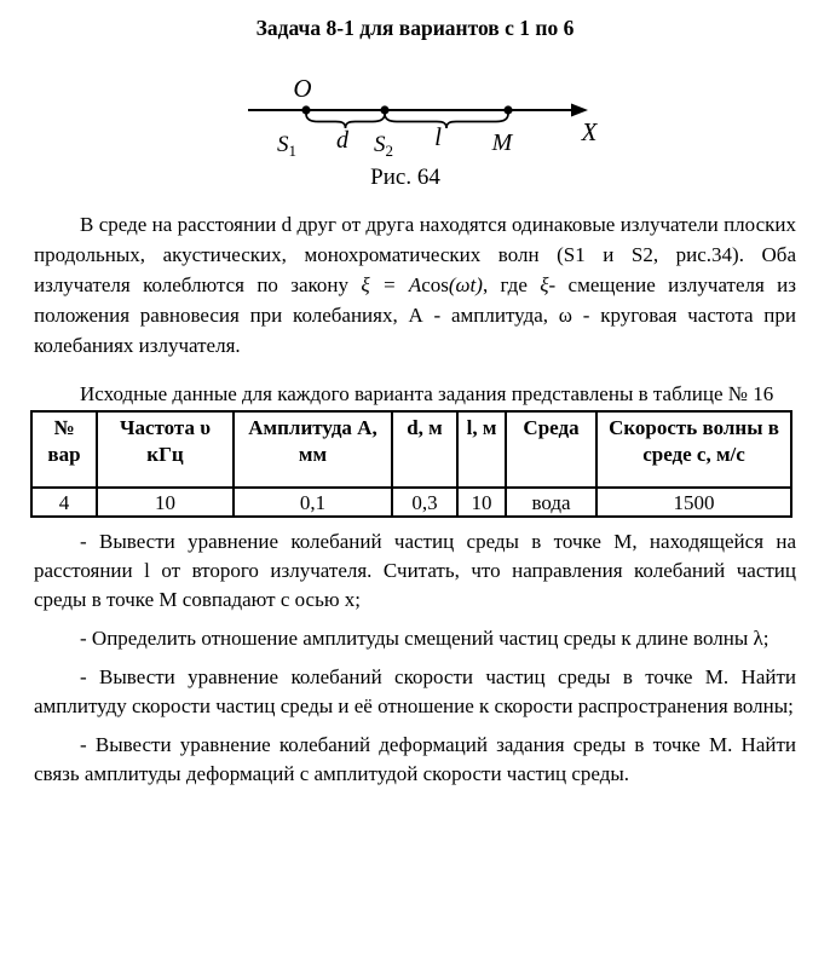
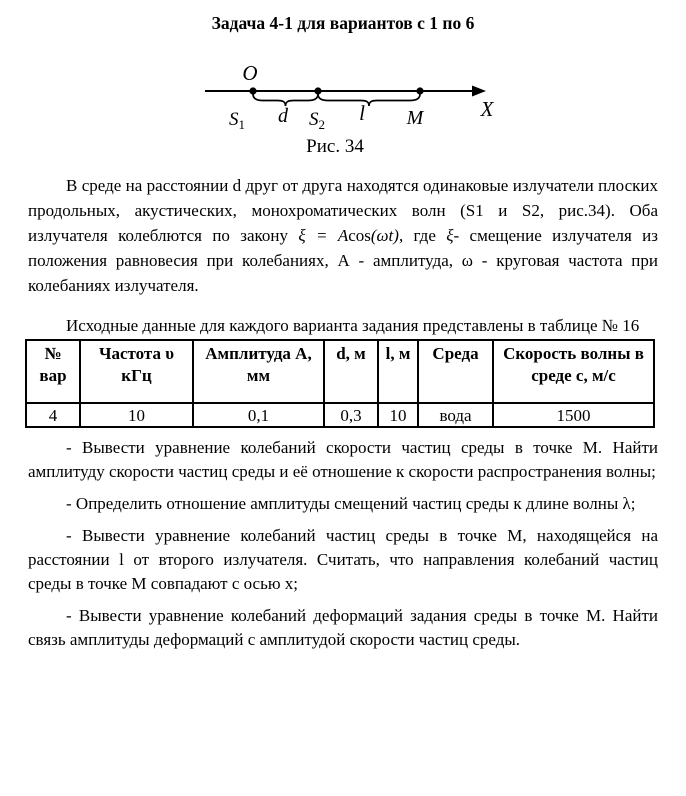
- Задача 8-1 для вариантов с 1 по 6
+ Задача 4-1 для вариантов с 1 по 6
  O
  S1
  d
  S2
  l
  M
  X
- Рис. 64
+ Рис. 34
  В среде на расстоянии d друг от друга находятся одинаковые излучатели плоских продольных, акустических, монохроматических волн (S1 и S2, рис.34). Оба излучателя колеблются по закону ξ = Acos(ωt), где ξ- смещение излучателя из положения равновесия при колебаниях, А - амплитуда, ω - круговая частота при колебаниях излучателя.
  Исходные данные для каждого варианта задания представлены в таблице № 16
  № вар	Частота υ кГц	Амплитуда А, мм	d, м	l, м	Среда	Скорость волны в среде с, м/с
  4	10	0,1	0,3	10	вода	1500
- - Вывести уравнение колебаний частиц среды в точке М, находящейся на расстоянии l от второго излучателя. Считать, что направления колебаний частиц среды в точке М совпадают с осью х;
+ - Вывести уравнение колебаний скорости частиц среды в точке М. Найти амплитуду скорости частиц среды и её отношение к скорости распространения волны;
  - Определить отношение амплитуды смещений частиц среды к длине волны λ;
- - Вывести уравнение колебаний скорости частиц среды в точке М. Найти амплитуду скорости частиц среды и её отношение к скорости распространения волны;
+ - Вывести уравнение колебаний частиц среды в точке М, находящейся на расстоянии l от второго излучателя. Считать, что направления колебаний частиц среды в точке М совпадают с осью х;
  - Вывести уравнение колебаний деформаций задания среды в точке М. Найти связь амплитуды деформаций с амплитудой скорости частиц среды.
